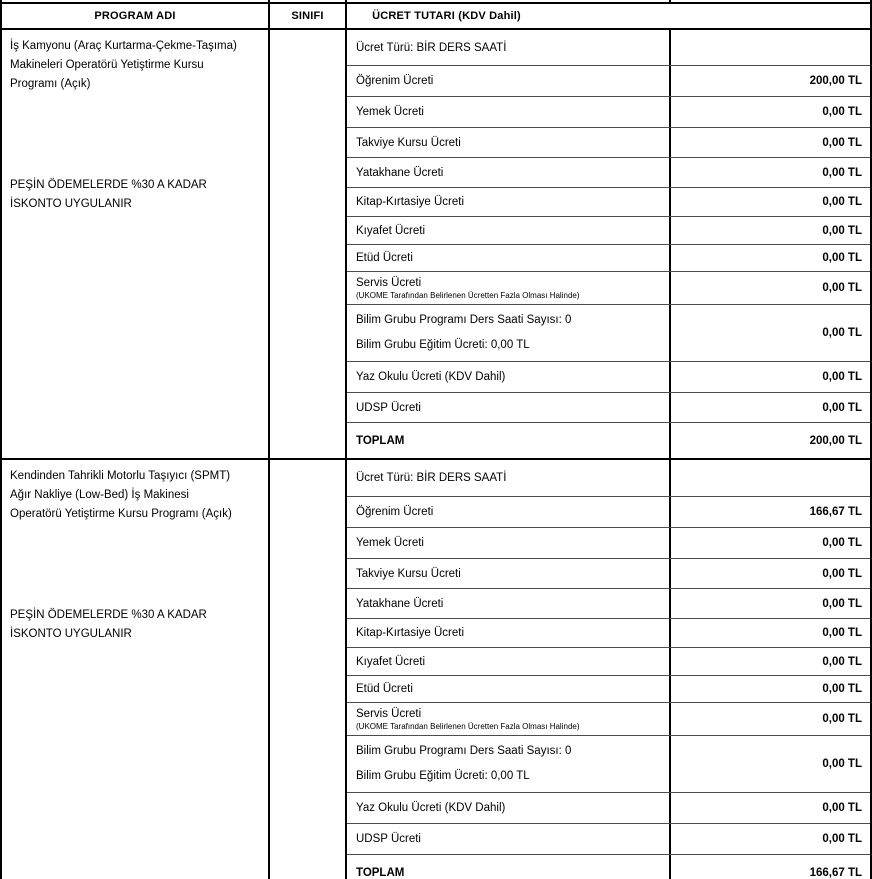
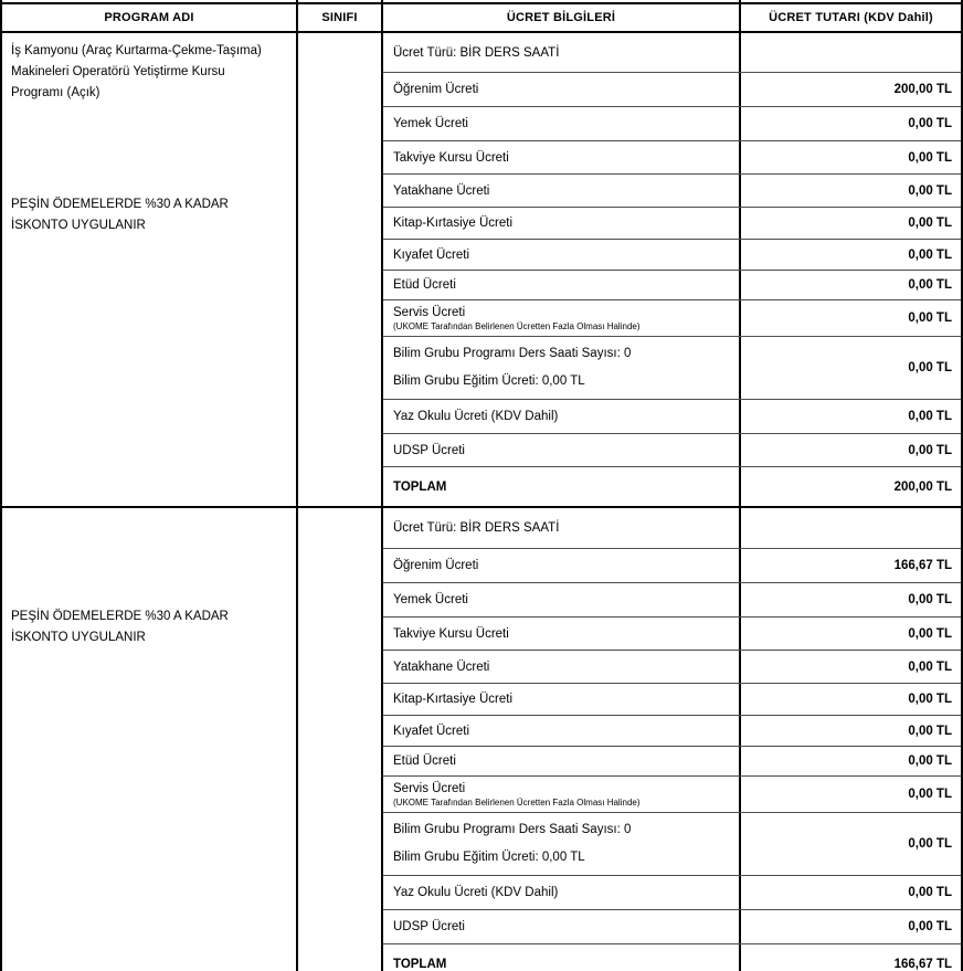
  PROGRAM ADI
  SINIFI
+ ÜCRET BİLGİLERİ
  ÜCRET TUTARI (KDV Dahil)
  İş Kamyonu (Araç Kurtarma-Çekme-Taşıma)
  Makineleri Operatörü Yetiştirme Kursu
  Programı (Açık)
  PEŞİN ÖDEMELERDE %30 A KADAR
  İSKONTO UYGULANIR
  Ücret Türü: BİR DERS SAATİ
  Öğrenim Ücreti
  200,00 TL
  Yemek Ücreti
  0,00 TL
  Takviye Kursu Ücreti
  0,00 TL
  Yatakhane Ücreti
  0,00 TL
  Kitap-Kırtasiye Ücreti
  0,00 TL
  Kıyafet Ücreti
  0,00 TL
  Etüd Ücreti
  0,00 TL
  Servis Ücreti
  (UKOME Tarafından Belirlenen Ücretten Fazla Olması Halinde)
  0,00 TL
  Bilim Grubu Programı Ders Saati Sayısı: 0
  Bilim Grubu Eğitim Ücreti: 0,00 TL
  0,00 TL
  Yaz Okulu Ücreti (KDV Dahil)
  0,00 TL
  UDSP Ücreti
  0,00 TL
  TOPLAM
  200,00 TL
- Kendinden Tahrikli Motorlu Taşıyıcı (SPMT)
- Ağır Nakliye (Low-Bed) İş Makinesi
- Operatörü Yetiştirme Kursu Programı (Açık)
  PEŞİN ÖDEMELERDE %30 A KADAR
  İSKONTO UYGULANIR
  Ücret Türü: BİR DERS SAATİ
  Öğrenim Ücreti
  166,67 TL
  Yemek Ücreti
  0,00 TL
  Takviye Kursu Ücreti
  0,00 TL
  Yatakhane Ücreti
  0,00 TL
  Kitap-Kırtasiye Ücreti
  0,00 TL
  Kıyafet Ücreti
  0,00 TL
  Etüd Ücreti
  0,00 TL
  Servis Ücreti
  (UKOME Tarafından Belirlenen Ücretten Fazla Olması Halinde)
  0,00 TL
  Bilim Grubu Programı Ders Saati Sayısı: 0
  Bilim Grubu Eğitim Ücreti: 0,00 TL
  0,00 TL
  Yaz Okulu Ücreti (KDV Dahil)
  0,00 TL
  UDSP Ücreti
  0,00 TL
  TOPLAM
  166,67 TL
